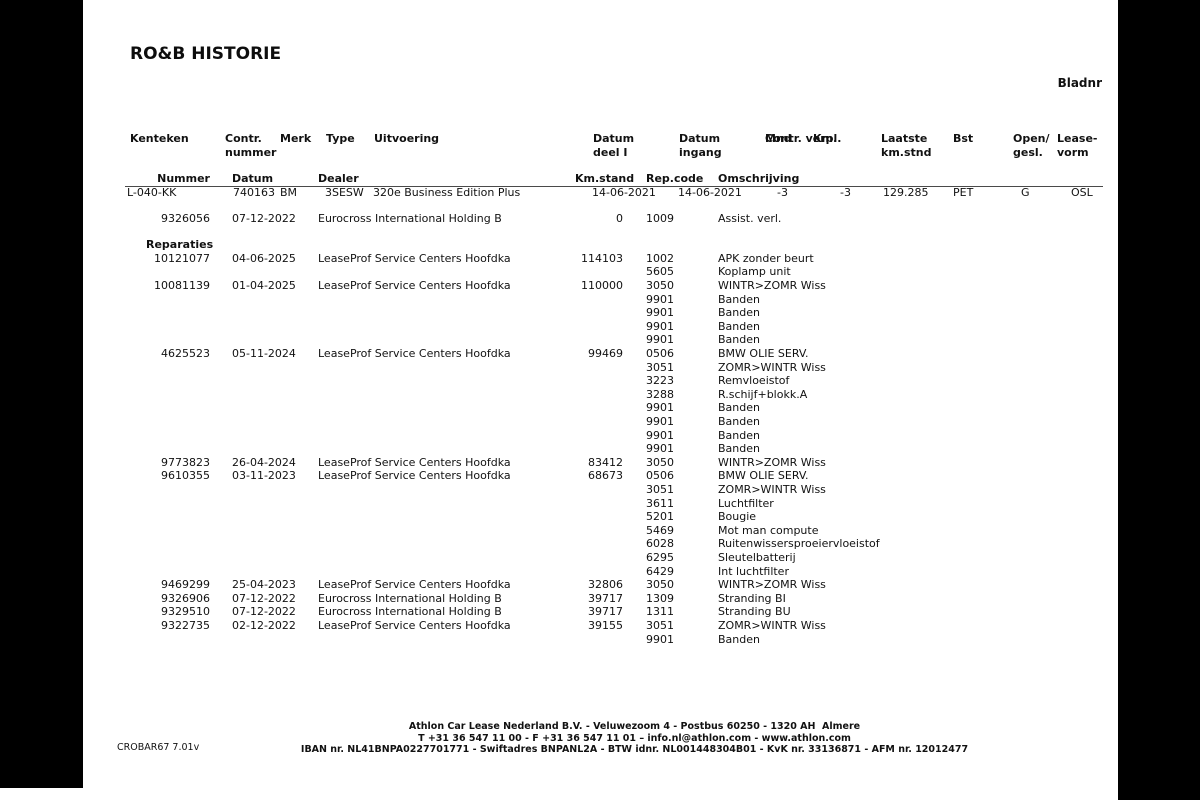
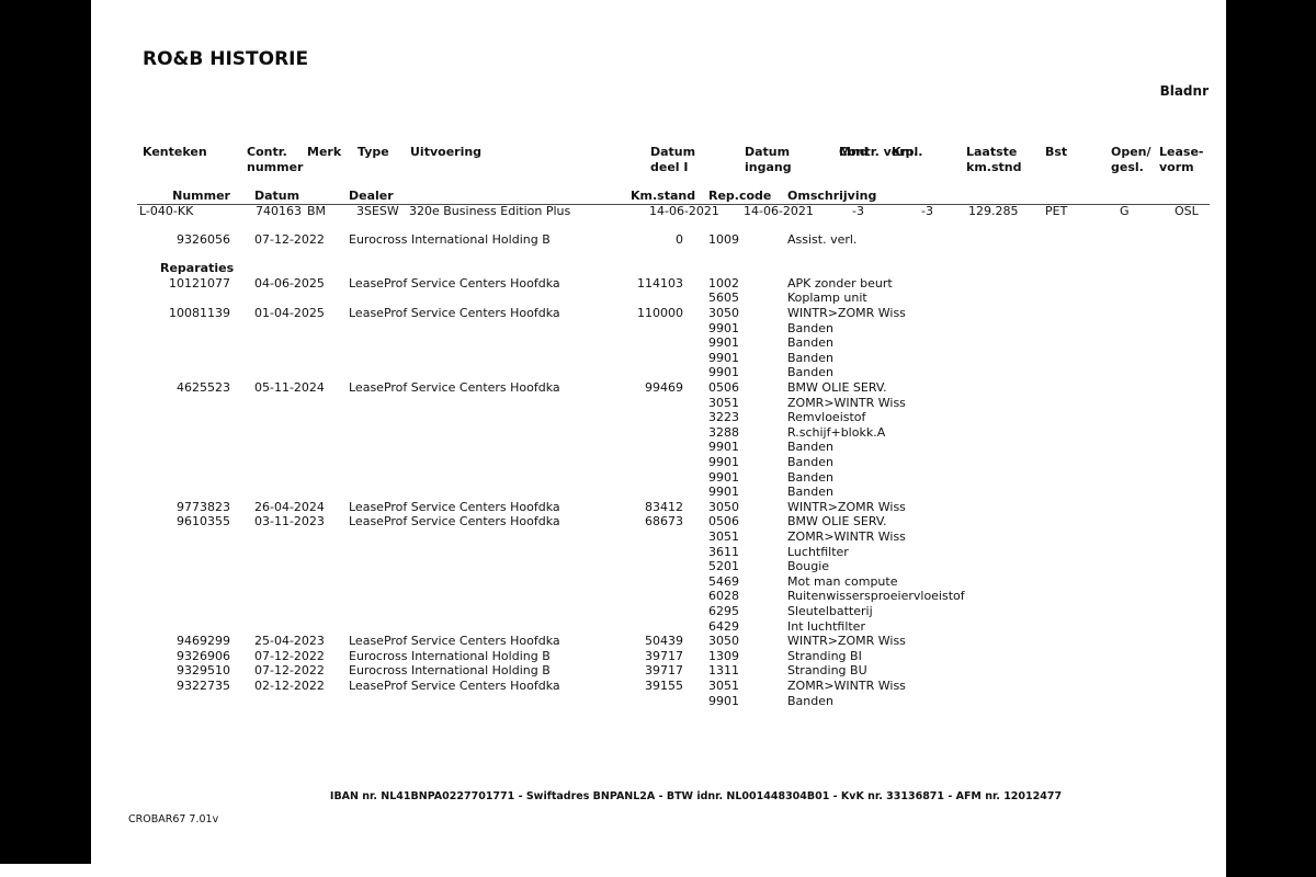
  RO&B HISTORIE
  Bladnr
  Kenteken
  Contr.
  nummer
  Merk
  Type
  Uitvoering
  Datum
  deel I
  Datum
  ingang
  Contr. verpl.
  Mnd
  Km.
  Laatste
  km.stnd
  Bst
  Open/
  gesl.
  Lease-
  vorm
  Nummer
  Datum
  Dealer
  Km.stand
  Rep.code
  Omschrijving
  L-040-KK
  740163
  BM
  3SESW
  320e Business Edition Plus
  14-06-2021
  14-06-2021
  -3
  -3
  129.285
  PET
  G
  OSL
  9326056
  07-12-2022
  Eurocross International Holding B
  0
  1009
  Assist. verl.
  Reparaties
  10121077
  04-06-2025
  LeaseProf Service Centers Hoofdka
  114103
  1002
  APK zonder beurt
  5605
  Koplamp unit
  10081139
  01-04-2025
  LeaseProf Service Centers Hoofdka
  110000
  3050
  WINTR>ZOMR Wiss
  9901
  Banden
  9901
  Banden
  9901
  Banden
  9901
  Banden
  4625523
  05-11-2024
  LeaseProf Service Centers Hoofdka
  99469
  0506
  BMW OLIE SERV.
  3051
  ZOMR>WINTR Wiss
  3223
  Remvloeistof
  3288
  R.schijf+blokk.A
  9901
  Banden
  9901
  Banden
  9901
  Banden
  9901
  Banden
  9773823
  26-04-2024
  LeaseProf Service Centers Hoofdka
  83412
  3050
  WINTR>ZOMR Wiss
  9610355
  03-11-2023
  LeaseProf Service Centers Hoofdka
  68673
  0506
  BMW OLIE SERV.
  3051
  ZOMR>WINTR Wiss
  3611
  Luchtfilter
  5201
  Bougie
  5469
  Mot man compute
  6028
  Ruitenwissersproeiervloeistof
  6295
  Sleutelbatterij
  6429
  Int luchtfilter
  9469299
  25-04-2023
  LeaseProf Service Centers Hoofdka
- 32806
+ 50439
  3050
  WINTR>ZOMR Wiss
  9326906
  07-12-2022
  Eurocross International Holding B
  39717
  1309
  Stranding BI
  9329510
  07-12-2022
  Eurocross International Holding B
  39717
  1311
  Stranding BU
  9322735
  02-12-2022
  LeaseProf Service Centers Hoofdka
  39155
  3051
  ZOMR>WINTR Wiss
  9901
  Banden
- Athlon Car Lease Nederland B.V. - Veluwezoom 4 - Postbus 60250 - 1320 AH Almere
- T +31 36 547 11 00 - F +31 36 547 11 01 – info.nl@athlon.com - www.athlon.com
  IBAN nr. NL41BNPA0227701771 - Swiftadres BNPANL2A - BTW idnr. NL001448304B01 - KvK nr. 33136871 - AFM nr. 12012477
  CROBAR67 7.01v
